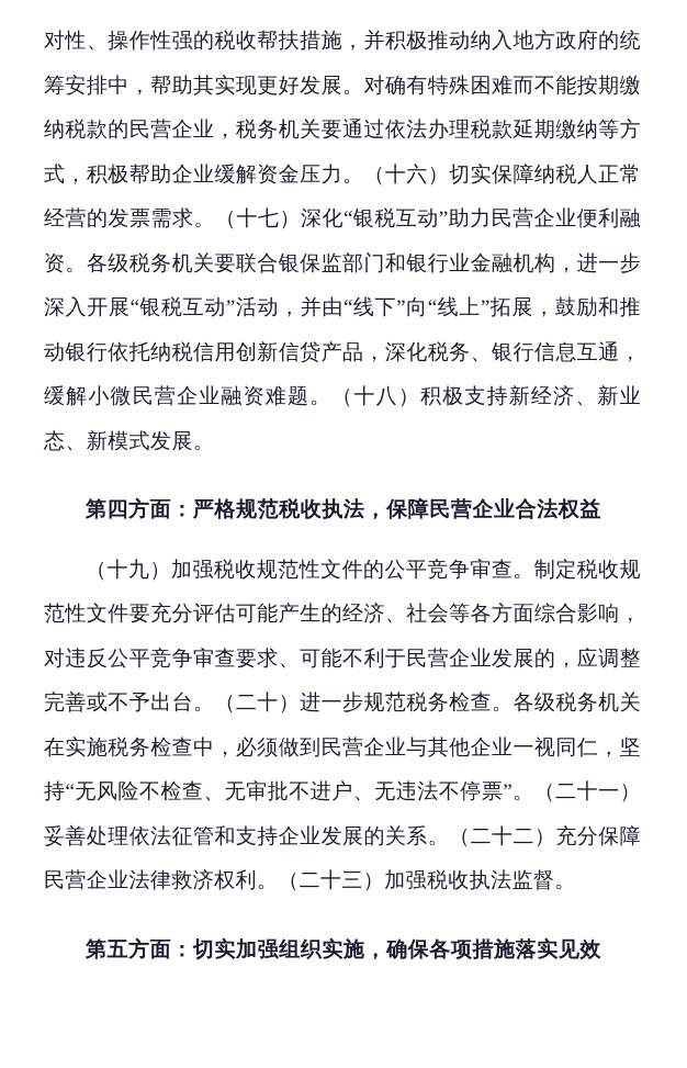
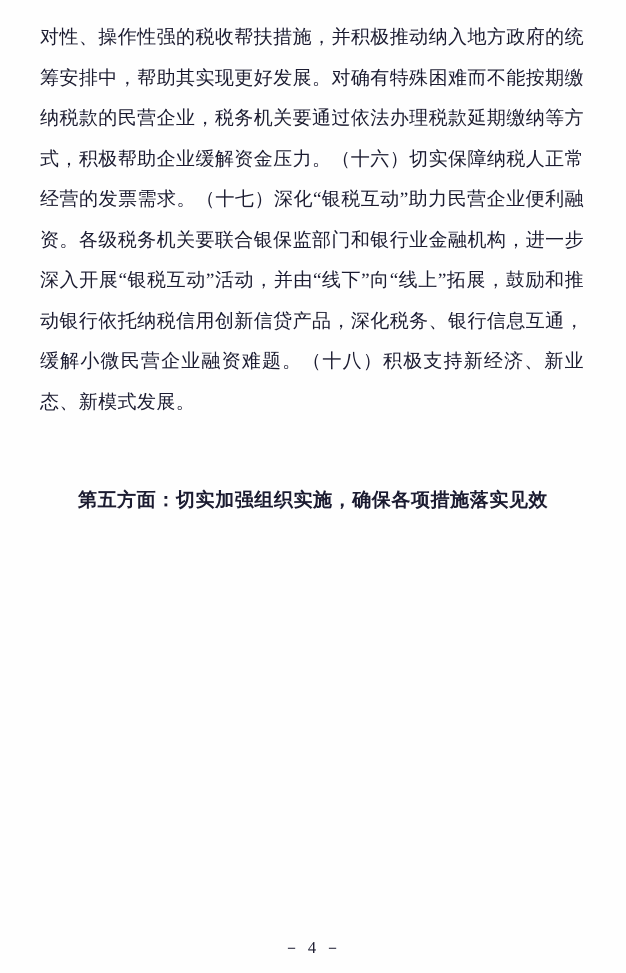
  对性、操作性强的税收帮扶措施，并积极推动纳入地方政府的统筹安排中，帮助其实现更好发展。对确有特殊困难而不能按期缴纳税款的民营企业，税务机关要通过依法办理税款延期缴纳等方式，积极帮助企业缓解资金压力。（十六）切实保障纳税人正常经营的发票需求。（十七）深化“银税互动”助力民营企业便利融资。各级税务机关要联合银保监部门和银行业金融机构，进一步深入开展“银税互动”活动，并由“线下”向“线上”拓展，鼓励和推动银行依托纳税信用创新信贷产品，深化税务、银行信息互通，缓解小微民营企业融资难题。（十八）积极支持新经济、新业态、新模式发展。
- 第四方面：严格规范税收执法，保障民营企业合法权益
- （十九）加强税收规范性文件的公平竞争审查。制定税收规范性文件要充分评估可能产生的经济、社会等各方面综合影响，对违反公平竞争审查要求、可能不利于民营企业发展的，应调整完善或不予出台。（二十）进一步规范税务检查。各级税务机关在实施税务检查中，必须做到民营企业与其他企业一视同仁，坚持“无风险不检查、无审批不进户、无违法不停票”。（二十一）妥善处理依法征管和支持企业发展的关系。（二十二）充分保障民营企业法律救济权利。（二十三）加强税收执法监督。
  第五方面：切实加强组织实施，确保各项措施落实见效
+ － 4 －
